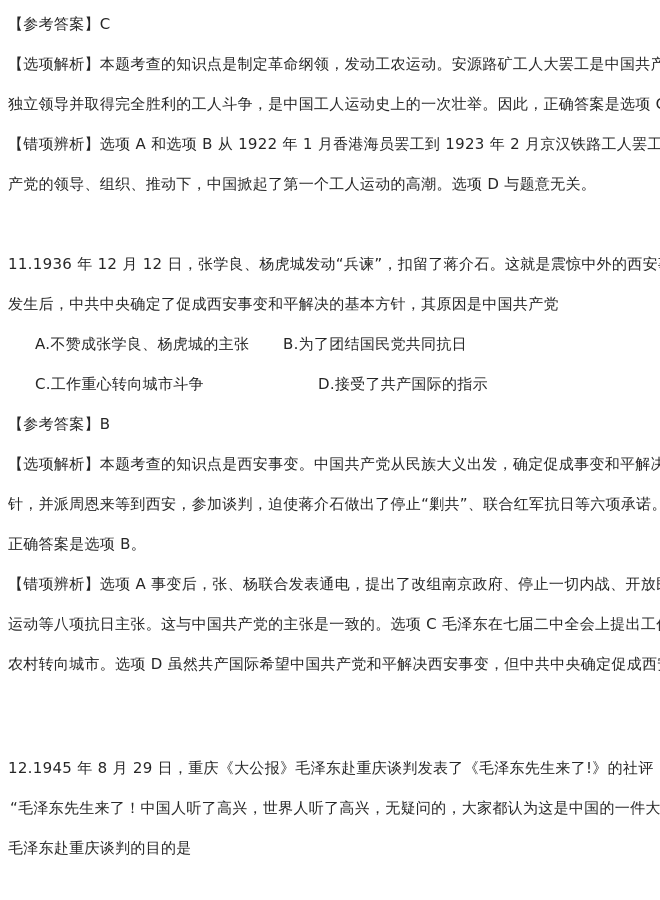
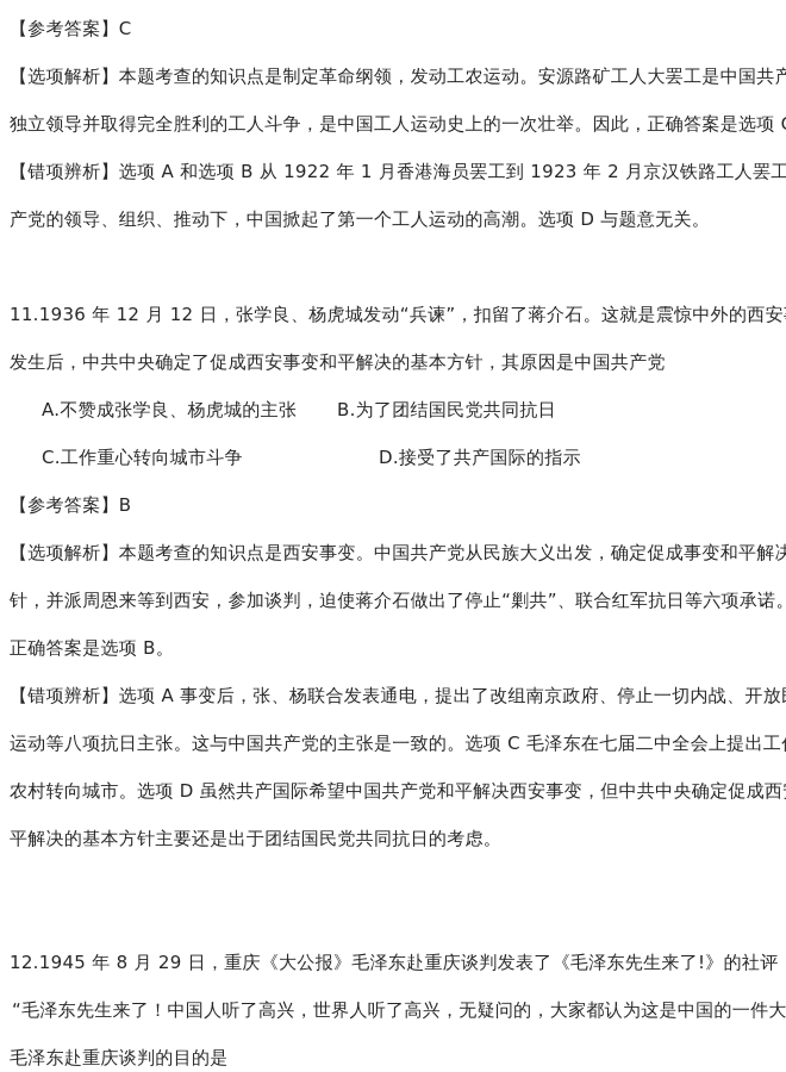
  【参考答案】C
  【选项解析】本题考查的知识点是制定革命纲领，发动工农运动。安源路矿工人大罢工是中国共产
  独立领导并取得完全胜利的工人斗争，是中国工人运动史上的一次壮举。因此，正确答案是选项
  【错项辨析】选项 A 和选项 B 从 1922 年 1 月香港海员罢工到 1923 年 2 月京汉铁路工人罢工
  产党的领导、组织、推动下，中国掀起了第一个工人运动的高潮。选项 D 与题意无关。
  11.1936 年 12 月 12 日，张学良、杨虎城发动“兵谏”，扣留了蒋介石。这就是震惊中外的西安
  发生后，中共中央确定了促成西安事变和平解决的基本方针，其原因是中国共产党
  A.不赞成张学良、杨虎城的主张
  B.为了团结国民党共同抗日
  C.工作重心转向城市斗争
  D.接受了共产国际的指示
  【参考答案】B
  【选项解析】本题考查的知识点是西安事变。中国共产党从民族大义出发，确定促成事变和平解决
  针，并派周恩来等到西安，参加谈判，迫使蒋介石做出了停止“剿共”、联合红军抗日等六项承诺。
  正确答案是选项 B。
  【错项辨析】选项 A 事变后，张、杨联合发表通电，提出了改组南京政府、停止一切内战、开放
  运动等八项抗日主张。这与中国共产党的主张是一致的。选项 C 毛泽东在七届二中全会上提出工
  农村转向城市。选项 D 虽然共产国际希望中国共产党和平解决西安事变，但中共中央确定促成西
+ 平解决的基本方针主要还是出于团结国民党共同抗日的考虑。
  12.1945 年 8 月 29 日，重庆《大公报》毛泽东赴重庆谈判发表了《毛泽东先生来了!》的社评
  “毛泽东先生来了！中国人听了高兴，世界人听了高兴，无疑问的，大家都认为这是中国的一件大
  毛泽东赴重庆谈判的目的是
